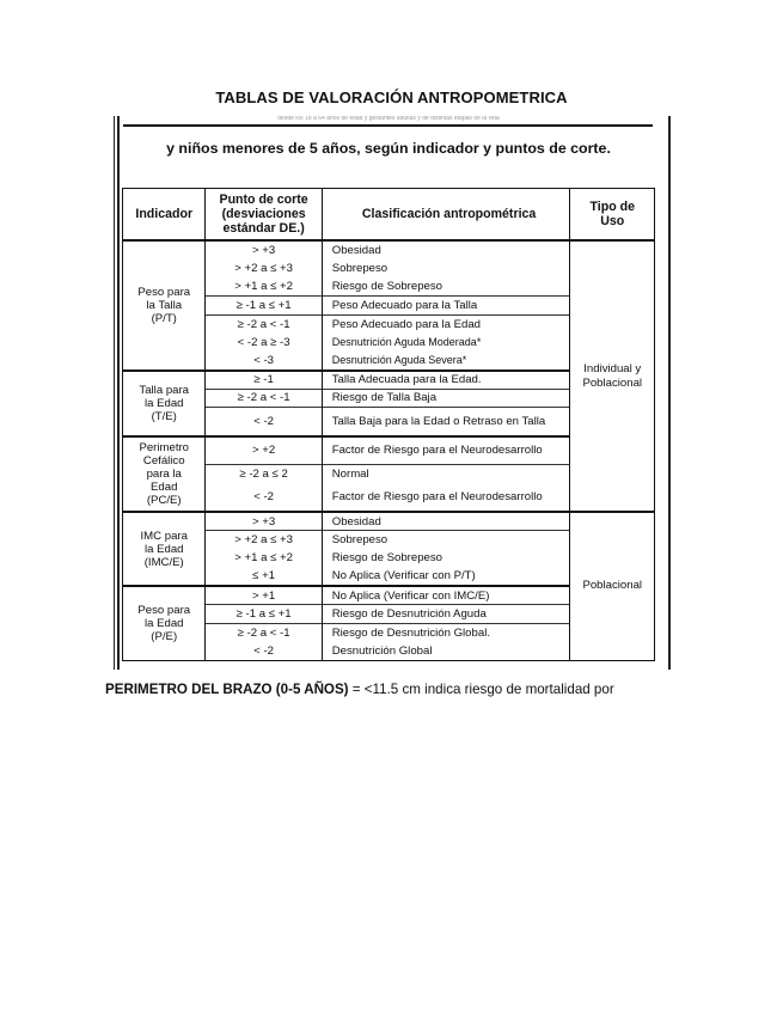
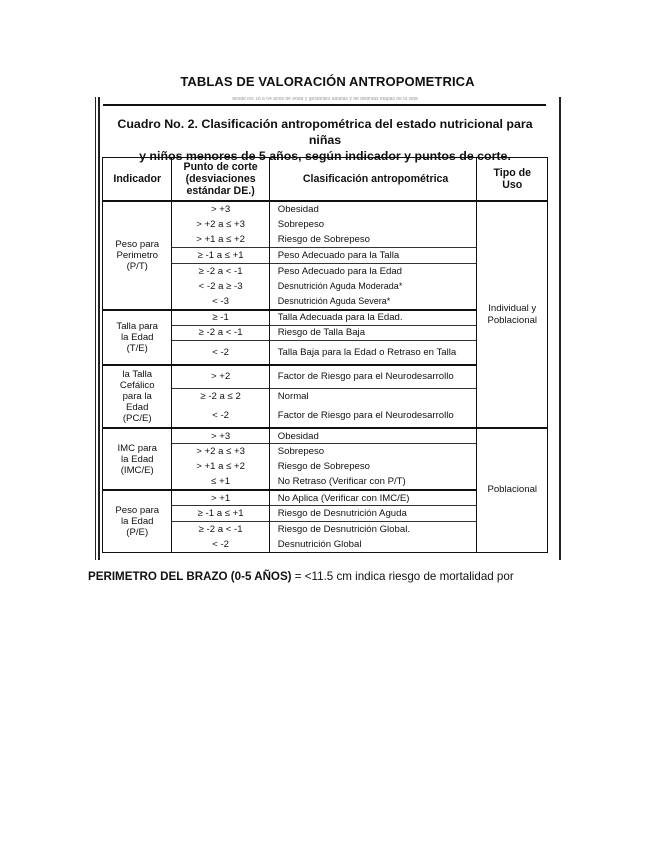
  TABLAS DE VALORACIÓN ANTROPOMETRICA
+ Cuadro No. 2. Clasificación antropométrica del estado nutricional para niñas
  y niños menores de 5 años, según indicador y puntos de corte.
  Indicador	Punto de corte (desviaciones estándar DE.)	Clasificación antropométrica	Tipo de Uso
- Peso para la Talla (P/T)	> +3	Obesidad	Individual y Poblacional
+ Peso para Perimetro (P/T)	> +3	Obesidad	Individual y Poblacional
  > +2 a ≤ +3	Sobrepeso
  > +1 a ≤ +2	Riesgo de Sobrepeso
  ≥ -1 a ≤ +1	Peso Adecuado para la Talla
  ≥ -2 a < -1	Peso Adecuado para la Edad
  < -2 a ≥ -3	Desnutrición Aguda Moderada*
  < -3	Desnutrición Aguda Severa*
  Talla para la Edad (T/E)	≥ -1	Talla Adecuada para la Edad.
  ≥ -2 a < -1	Riesgo de Talla Baja
  < -2	Talla Baja para la Edad o Retraso en Talla
- Perimetro Cefálico para la Edad (PC/E)	> +2	Factor de Riesgo para el Neurodesarrollo
+ la Talla Cefálico para la Edad (PC/E)	> +2	Factor de Riesgo para el Neurodesarrollo
  ≥ -2 a ≤ 2	Normal
  < -2	Factor de Riesgo para el Neurodesarrollo
  IMC para la Edad (IMC/E)	> +3	Obesidad	Poblacional
  > +2 a ≤ +3	Sobrepeso
  > +1 a ≤ +2	Riesgo de Sobrepeso
- ≤ +1	No Aplica (Verificar con P/T)
+ ≤ +1	No Retraso (Verificar con P/T)
  Peso para la Edad (P/E)	> +1	No Aplica (Verificar con IMC/E)
  ≥ -1 a ≤ +1	Riesgo de Desnutrición Aguda
  ≥ -2 a < -1	Riesgo de Desnutrición Global.
  < -2	Desnutrición Global
  PERIMETRO DEL BRAZO (0-5 AÑOS) = <11.5 cm indica riesgo de mortalidad por
